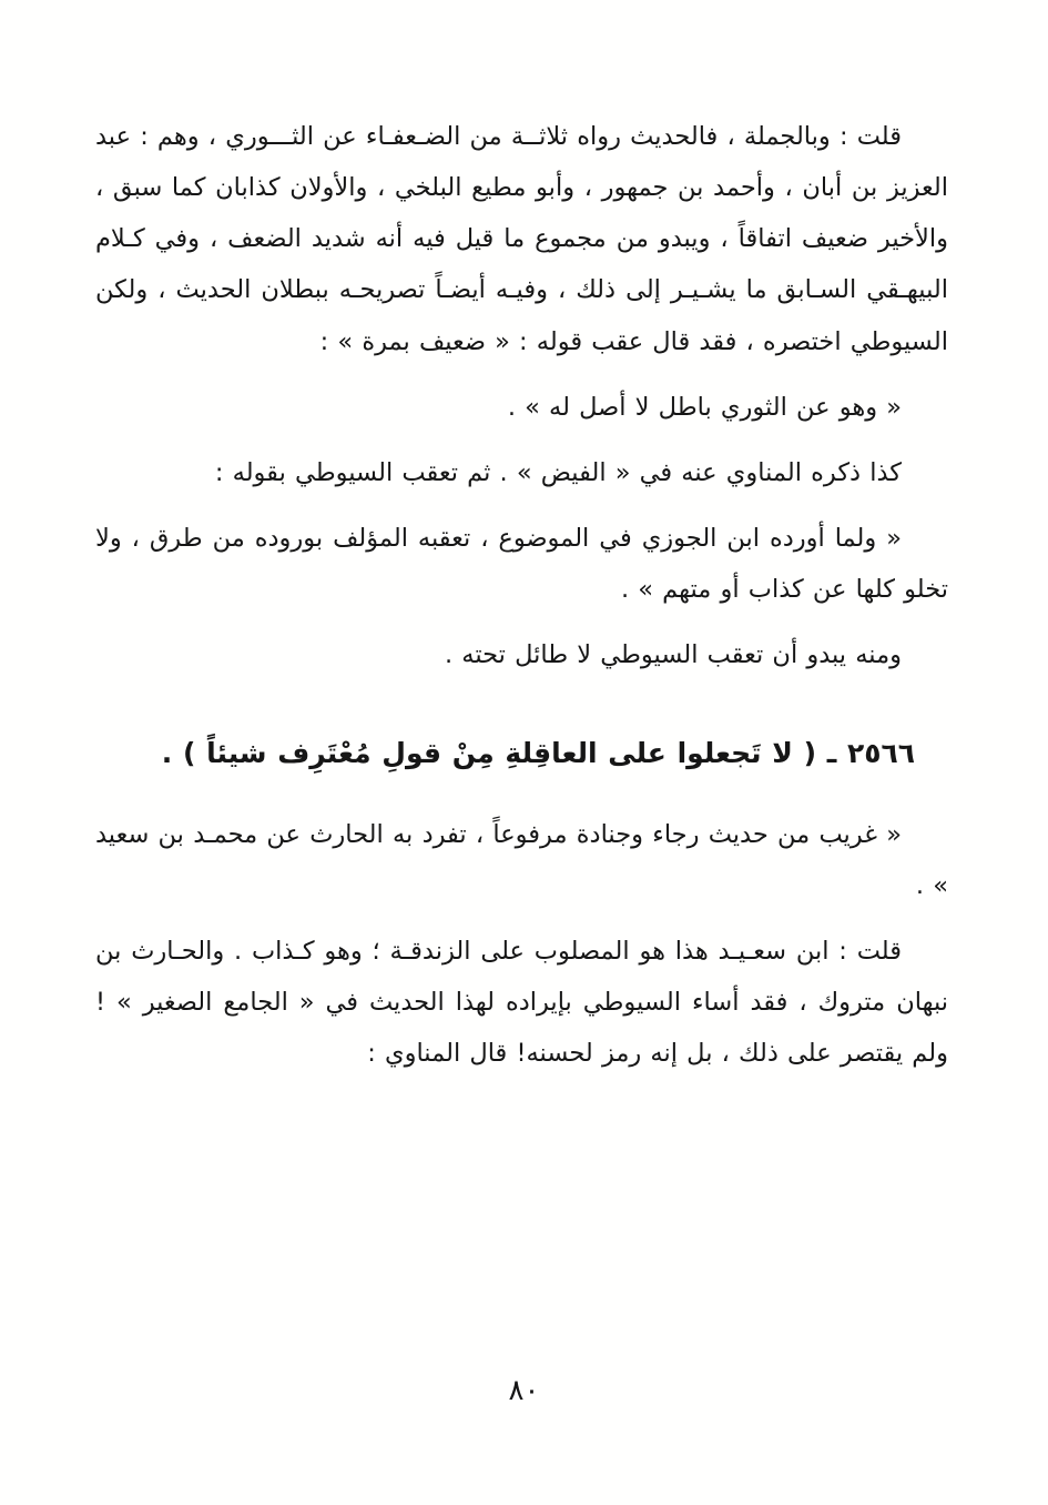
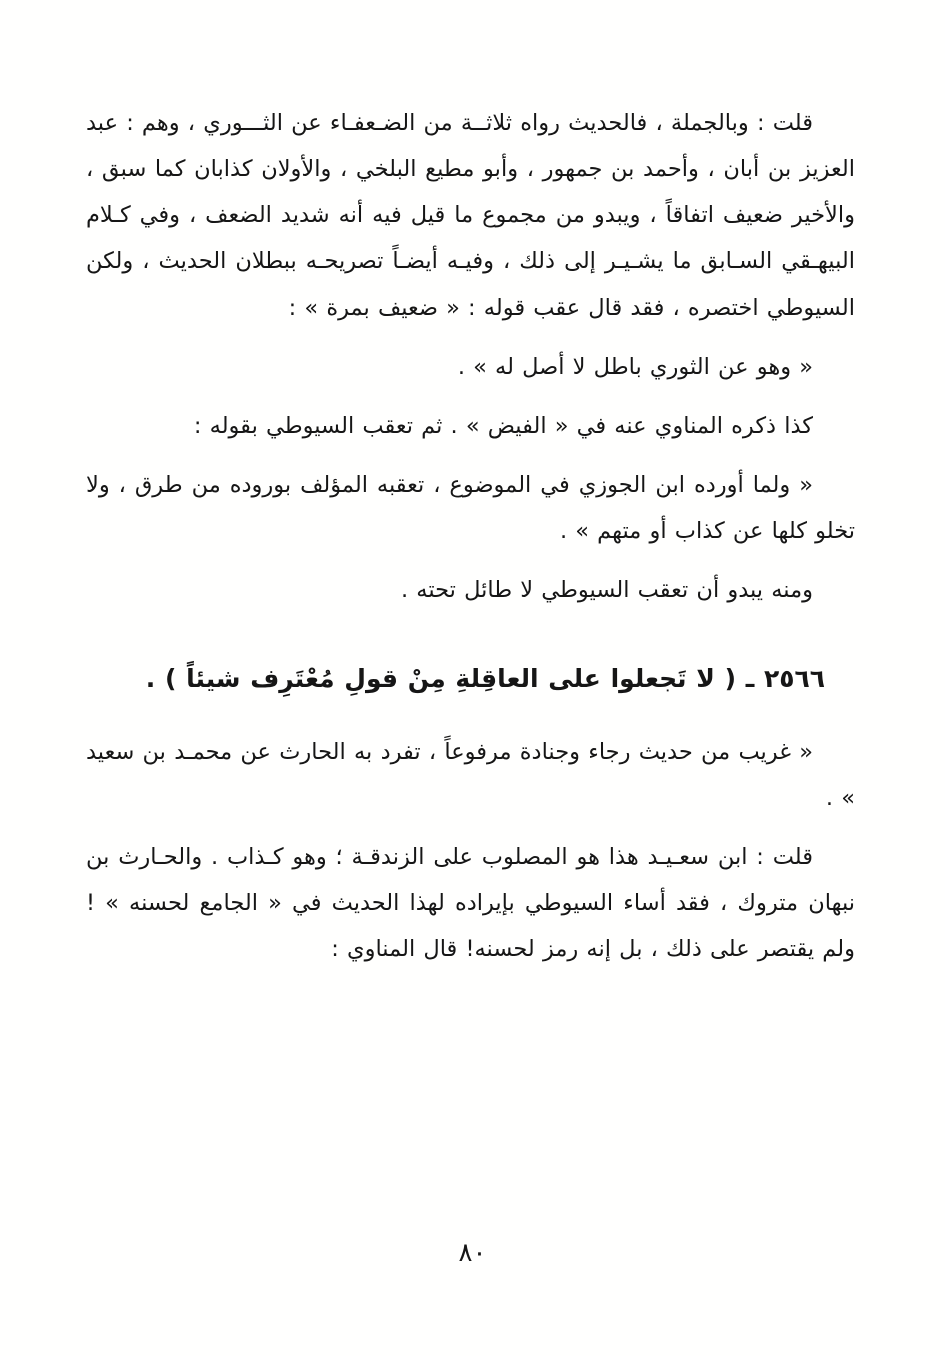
  قلت : وبالجملة ، فالحديث رواه ثلاثــة من الضـعفـاء عن الثـــوري ، وهم : عبد العزيز بن أبان ، وأحمد بن جمهور ، وأبو مطيع البلخي ، والأولان كذابان كما سبق ، والأخير ضعيف اتفاقاً ، ويبدو من مجموع ما قيل فيه أنه شديد الضعف ، وفي كـلام البيهـقي السـابق ما يشـيـر إلى ذلك ، وفيـه أيضـاً تصريحـه ببطلان الحديث ، ولكن السيوطي اختصره ، فقد قال عقب قوله : « ضعيف بمرة » :
  « وهو عن الثوري باطل لا أصل له » .
  كذا ذكره المناوي عنه في « الفيض » . ثم تعقب السيوطي بقوله :
  « ولما أورده ابن الجوزي في الموضوع ، تعقبه المؤلف بوروده من طرق ، ولا تخلو كلها عن كذاب أو متهم » .
  ومنه يبدو أن تعقب السيوطي لا طائل تحته .
  ٢٥٦٦ ـ ( لا تَجعلوا على العاقِلةِ مِنْ قولِ مُعْتَرِف شيئاً ) .
  « غريب من حديث رجاء وجنادة مرفوعاً ، تفرد به الحارث عن محمـد بن سعيد » .
- قلت : ابن سعـيـد هذا هو المصلوب على الزندقـة ؛ وهو كـذاب . والحـارث بن نبهان متروك ، فقد أساء السيوطي بإيراده لهذا الحديث في « الجامع الصغير » ! ولم يقتصر على ذلك ، بل إنه رمز لحسنه! قال المناوي :
+ قلت : ابن سعـيـد هذا هو المصلوب على الزندقـة ؛ وهو كـذاب . والحـارث بن نبهان متروك ، فقد أساء السيوطي بإيراده لهذا الحديث في « الجامع لحسنه » ! ولم يقتصر على ذلك ، بل إنه رمز لحسنه! قال المناوي :
  ٨٠
